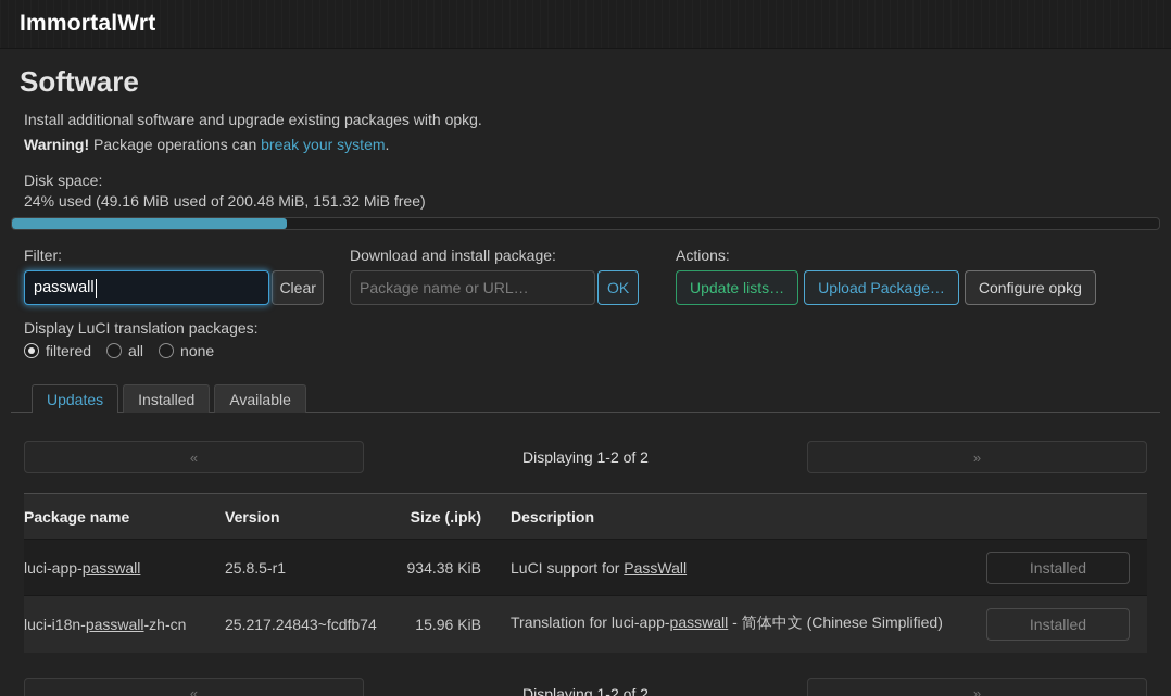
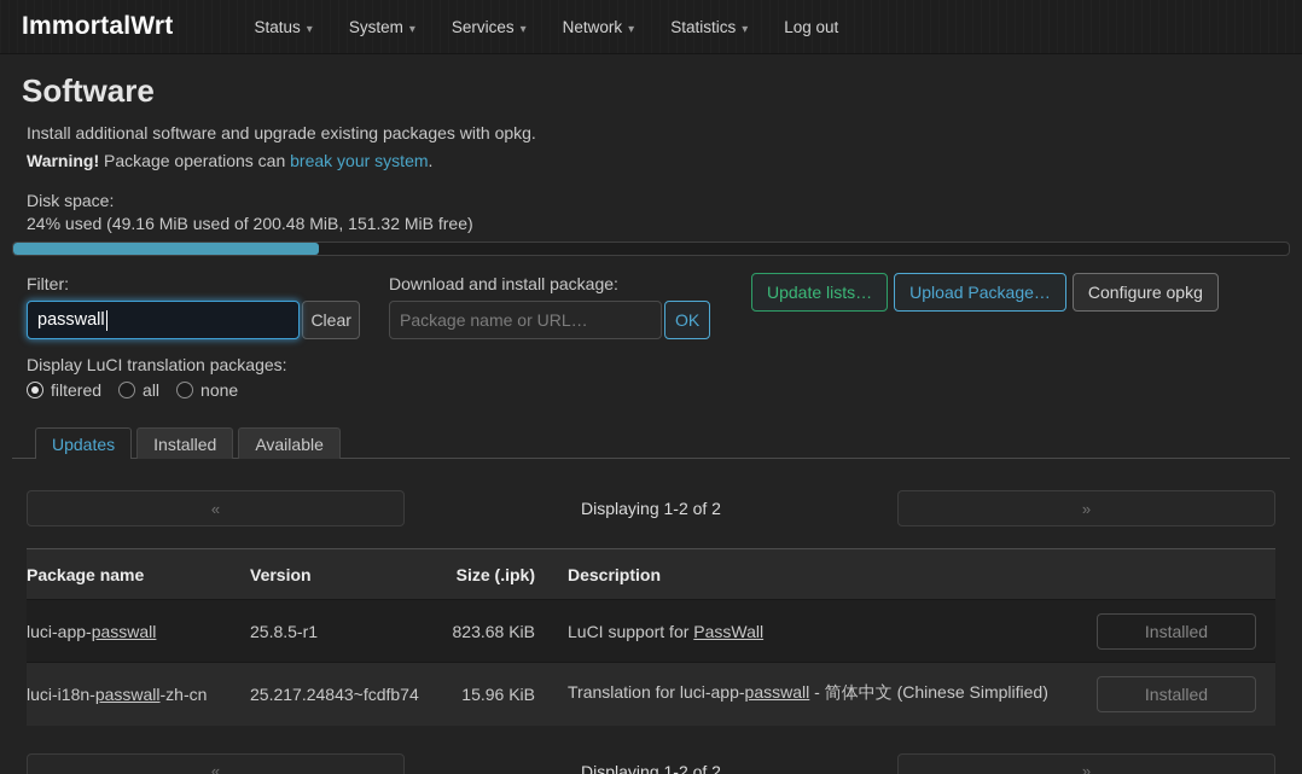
  ImmortalWrt
+ Status ▾
+ System ▾
+ Services ▾
+ Network ▾
+ Statistics ▾
+ Log out
  Software
  Install additional software and upgrade existing packages with opkg.
  Warning! Package operations can break your system.
  Disk space:
  24% used (49.16 MiB used of 200.48 MiB, 151.32 MiB free)
  Filter:
  passwall
  Clear
  Display LuCI translation packages:
  filtered
  all
  none
  Download and install package:
  Package name or URL…
  OK
- Actions:
  Update lists…
  Upload Package…
  Configure opkg
  Updates
  Installed
  Available
  «
  Displaying 1-2 of 2
  »
  Package name	Version	Size (.ipk)	Description
- luci-app-passwall	25.8.5-r1	934.38 KiB	LuCI support for PassWall	Installed
+ luci-app-passwall	25.8.5-r1	823.68 KiB	LuCI support for PassWall	Installed
  luci-i18n-passwall-zh-cn	25.217.24843~fcdfb74	15.96 KiB	Translation for luci-app-passwall - 简体中文 (Chinese Simplified)	Installed
  «
  Displaying 1-2 of 2
  »
